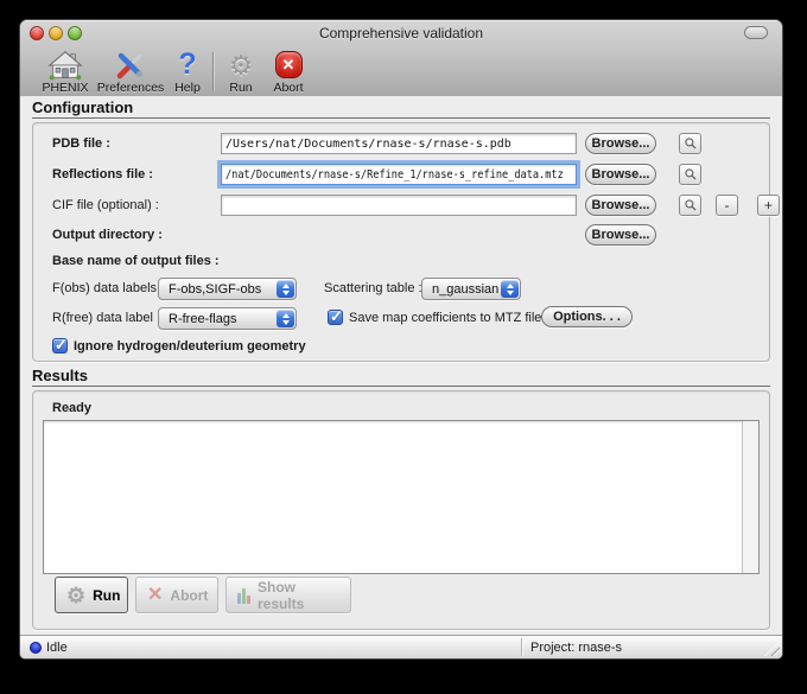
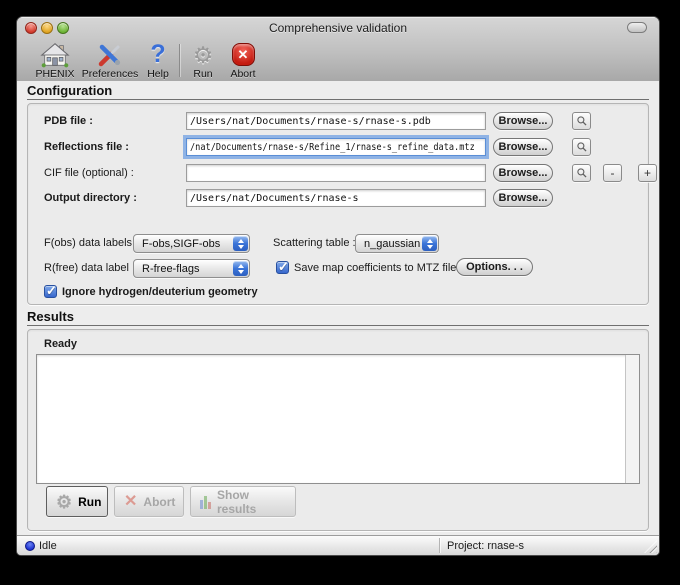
  Comprehensive validation
  PHENIX
  Preferences
  ?
  Help
  ⚙
  Run
  ✕
  Abort
  Configuration
  PDB file :
  /Users/nat/Documents/rnase-s/rnase-s.pdb
  Browse...
  Reflections file :
  /nat/Documents/rnase-s/Refine_1/rnase-s_refine_data.mtz
  Browse...
  CIF file (optional) :
  Browse...
  -
  +
  Output directory :
+ /Users/nat/Documents/rnase-s
  Browse...
- Base name of output files :
  F(obs) data labels
  F-obs,SIGF-obs
  Scattering table
  n_gaussian
  R(free) data label
  R-free-flags
  Save map coefficients to MTZ file
  Options. . .
  Ignore hydrogen/deuterium geometry
  Results
  Ready
  ⚙
  Run
  ✕
  Abort
  Show results
  Idle
  Project: rnase-s
